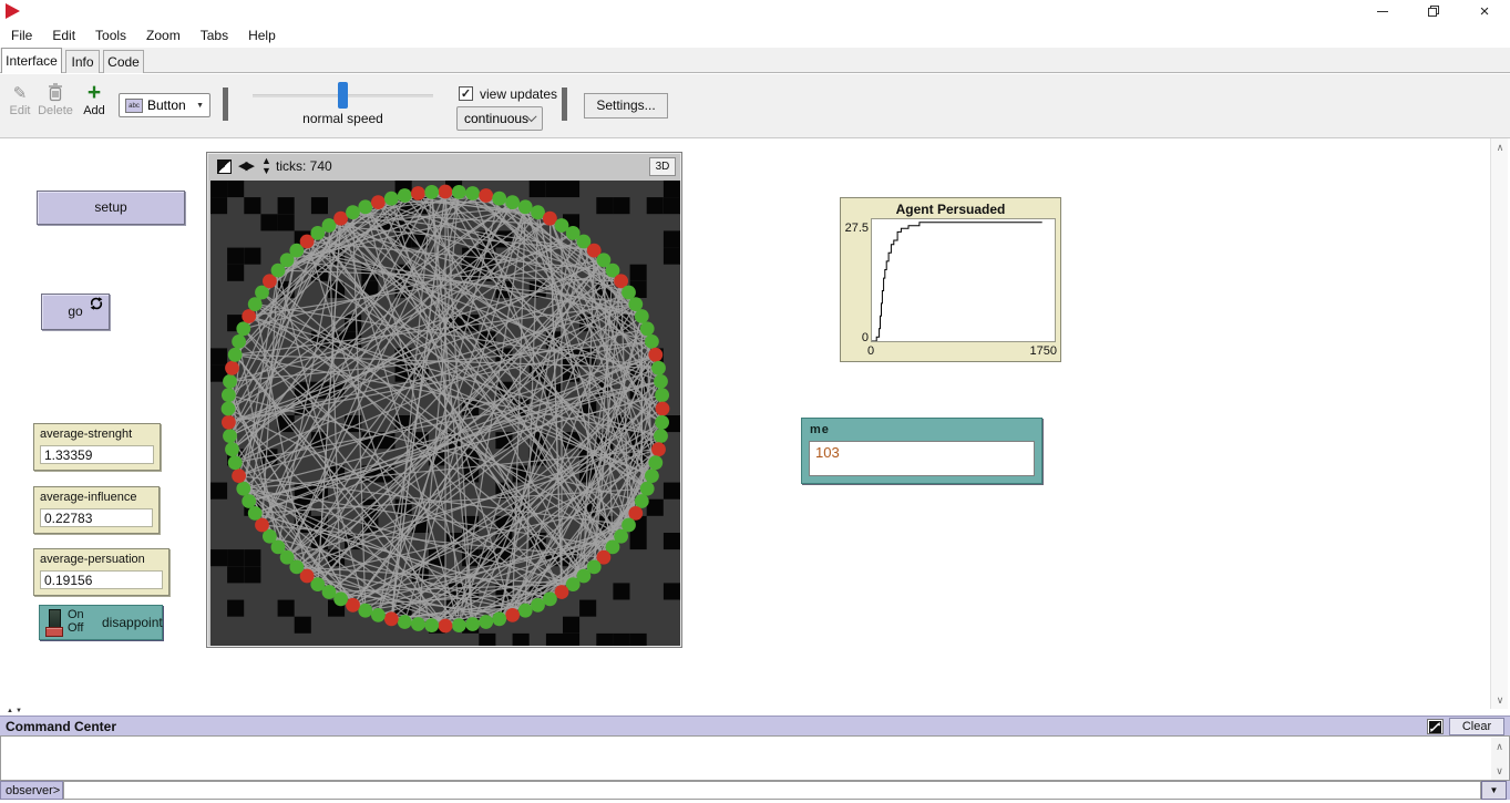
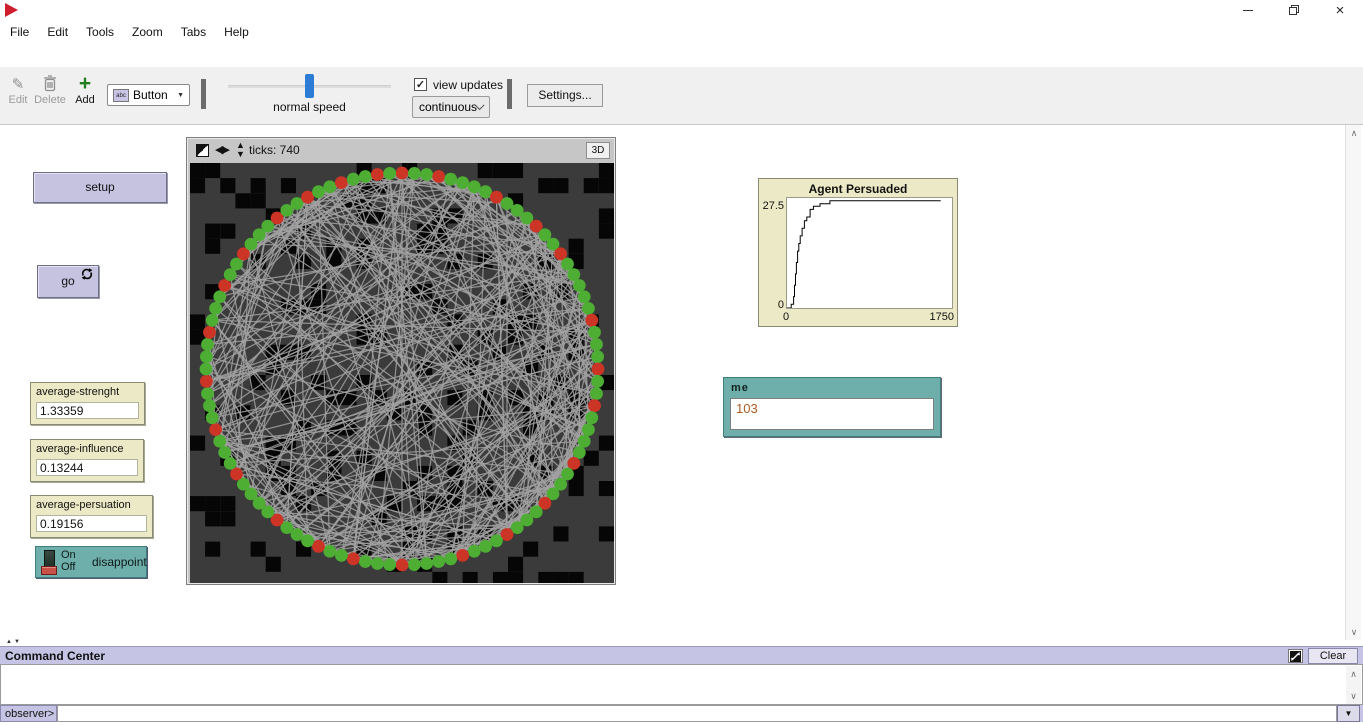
  ×
  File
  Edit
  Tools
  Zoom
  Tabs
  Help
- Interface
- Info
- Code
  ✎
  Edit
  Delete
  +
  Add
  Button
  normal speed
  ✓
  view updates
  continuous
  Settings...
  setup
  go
  average-strenght
  1.33359
  average-influence
- 0.22783
+ 0.13244
  average-persuation
  0.19156
  On
  Off
  disappoint
  ◀▶
  ▲
  ▼
  ticks: 740
  3D
  Agent Persuaded
  27.5
  0
  0
  1750
  me
  103
  ∧
  ∨
  Command Center
  Clear
  ∧
  ∨
  observer>
  ▼
